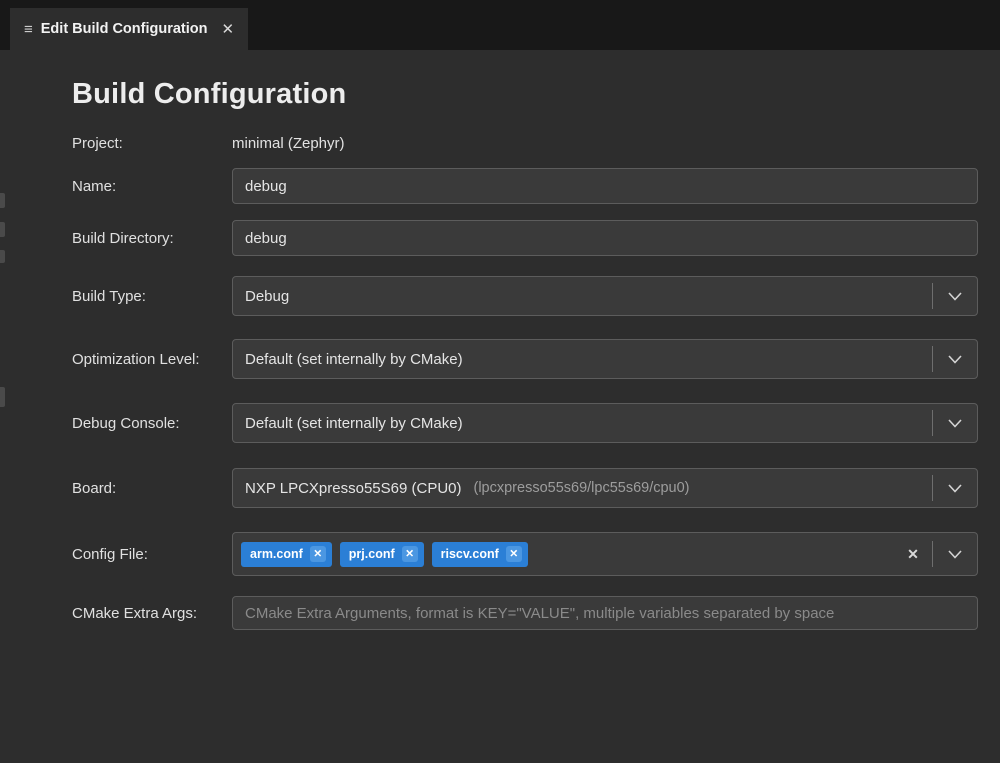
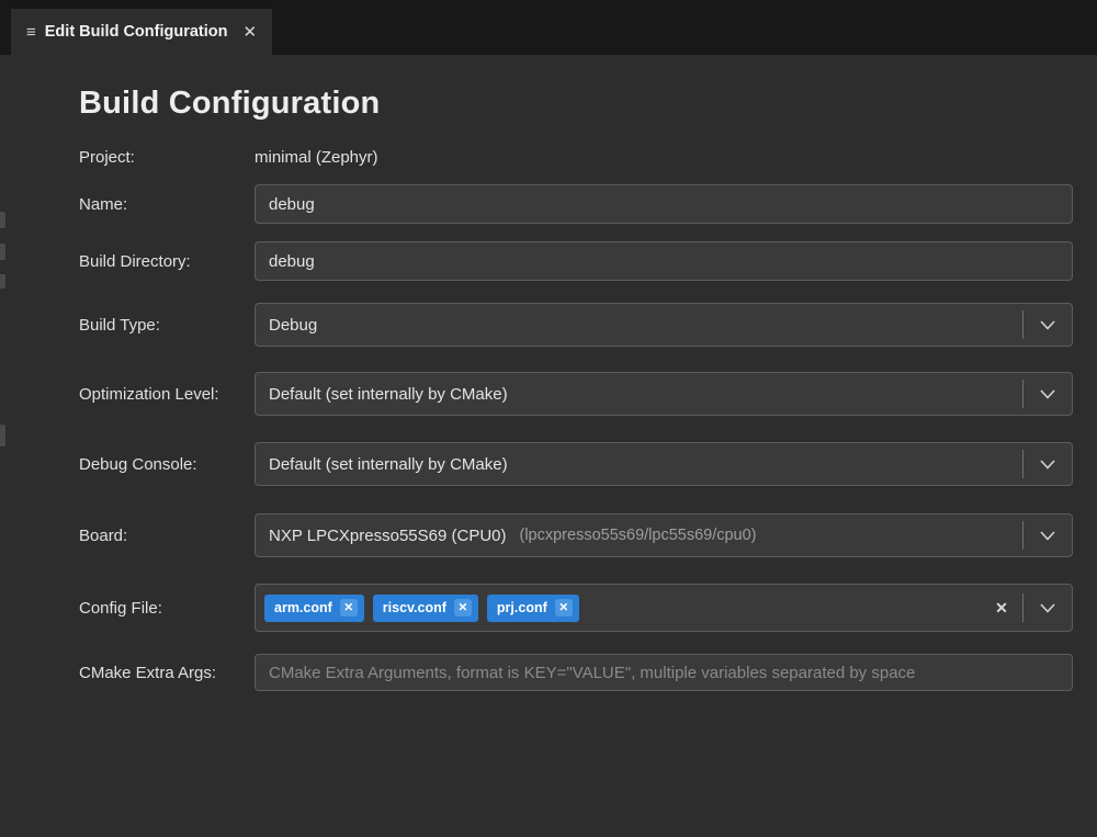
  ≡
  Edit Build Configuration
  ✕
  Build Configuration
  Project:
  minimal (Zephyr)
  Name:
  debug
  Build Directory:
  debug
  Build Type:
  Debug
  Optimization Level:
  Default (set internally by CMake)
  Debug Console:
  Default (set internally by CMake)
  Board:
  NXP LPCXpresso55S69 (CPU0)
  (lpcxpresso55s69/lpc55s69/cpu0)
  Config File:
  arm.conf
  ✕
- prj.conf
+ riscv.conf
  ✕
- riscv.conf
+ prj.conf
  ✕
  ✕
  CMake Extra Args:
  CMake Extra Arguments, format is KEY="VALUE", multiple variables separated by space
